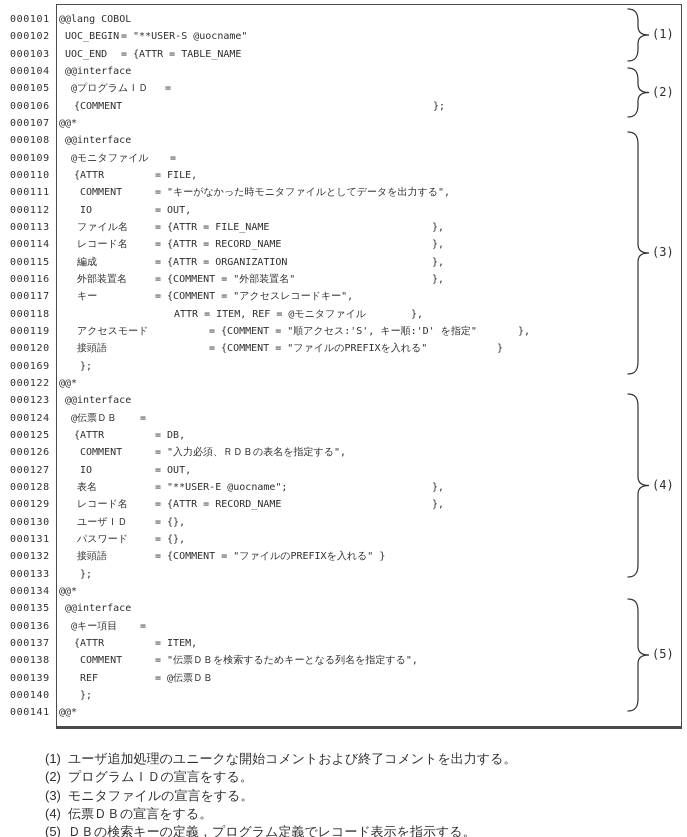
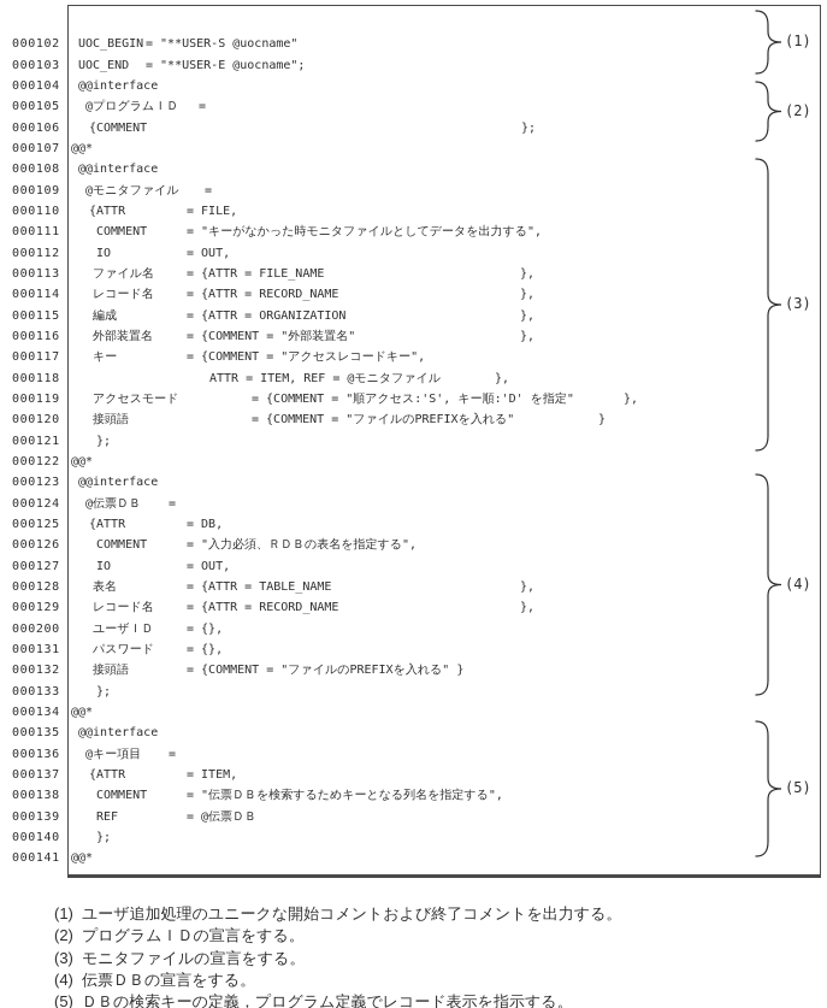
- 000101
- @@lang COBOL
  000102
  UOC_BEGIN
  = "**USER-S @uocname"
  000103
  UOC_END
- = {ATTR = TABLE_NAME
+ = "**USER-E @uocname";
  000104
  @@interface
  000105
  @プログラムＩＤ
  =
  000106
  {COMMENT
  };
  000107
  @@*
  000108
  @@interface
  000109
  @モニタファイル
  =
  000110
  {ATTR
  = FILE,
  000111
  COMMENT
  = "キーがなかった時モニタファイルとしてデータを出力する",
  000112
  IO
  = OUT,
  000113
  ファイル名
  = {ATTR = FILE_NAME
  },
  000114
  レコード名
  = {ATTR = RECORD_NAME
  },
  000115
  編成
  = {ATTR = ORGANIZATION
  },
  000116
  外部装置名
  = {COMMENT = "外部装置名"
  },
  000117
  キー
  = {COMMENT = "アクセスレコードキー",
  000118
  ATTR = ITEM, REF = @モニタファイル
  },
  000119
  アクセスモード
  = {COMMENT = "順アクセス:'S', キー順:'D' を指定"
  },
  000120
  接頭語
  = {COMMENT = "ファイルのPREFIXを入れる"
  }
- 000169
+ 000121
  };
  000122
  @@*
  000123
  @@interface
  000124
  @伝票ＤＢ
  =
  000125
  {ATTR
  = DB,
  000126
  COMMENT
  = "入力必須、ＲＤＢの表名を指定する",
  000127
  IO
  = OUT,
  000128
  表名
- = "**USER-E @uocname";
+ = {ATTR = TABLE_NAME
  },
  000129
  レコード名
  = {ATTR = RECORD_NAME
  },
- 000130
+ 000200
  ユーザＩＤ
  = {},
  000131
  パスワード
  = {},
  000132
  接頭語
  = {COMMENT = "ファイルのPREFIXを入れる" }
  000133
  };
  000134
  @@*
  000135
  @@interface
  000136
  @キー項目
  =
  000137
  {ATTR
  = ITEM,
  000138
  COMMENT
  = "伝票ＤＢを検索するためキーとなる列名を指定する",
  000139
  REF
  = @伝票ＤＢ
  000140
  };
  000141
  @@*
  (1)
  (2)
  (3)
  (4)
  (5)
  (1)
  ユーザ追加処理のユニークな開始コメントおよび終了コメントを出力する。
  (2)
  プログラムＩＤの宣言をする。
  (3)
  モニタファイルの宣言をする。
  (4)
  伝票ＤＢの宣言をする。
  (5)
  ＤＢの検索キーの定義，プログラム定義でレコード表示を指示する。
